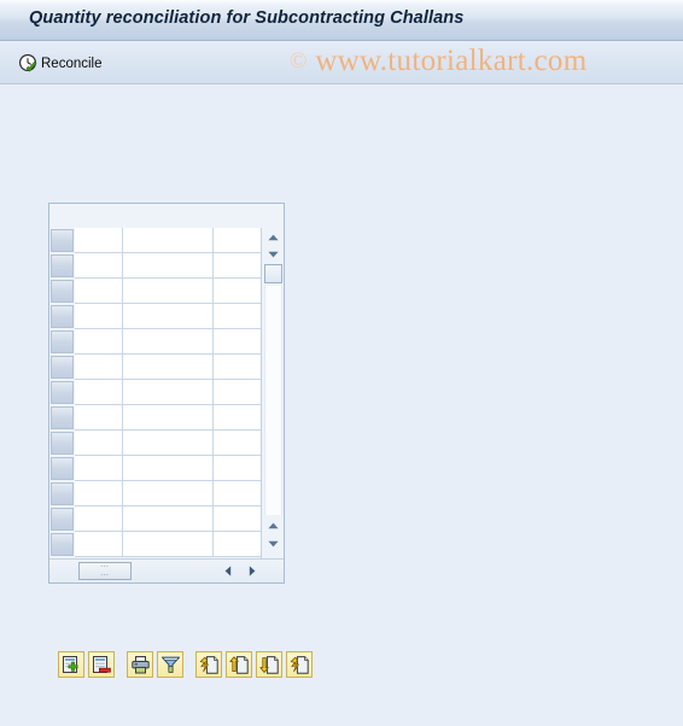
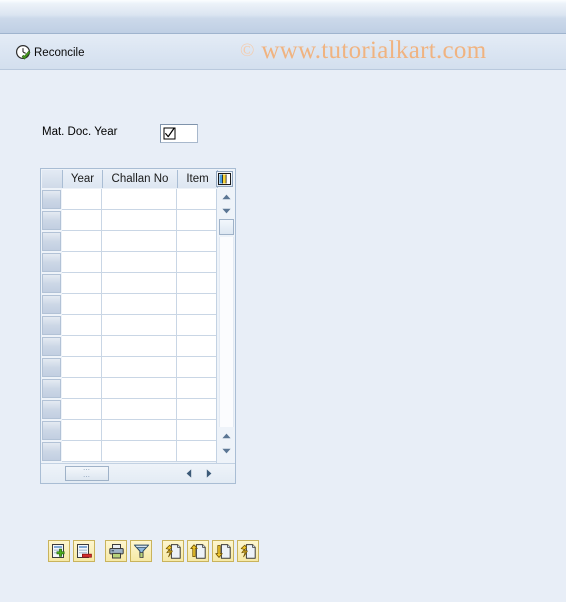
- Quantity reconciliation for Subcontracting Challans
  Reconcile
  © www.tutorialkart.com
+ Mat. Doc. Year
+ Year
+ Challan No
+ Item
